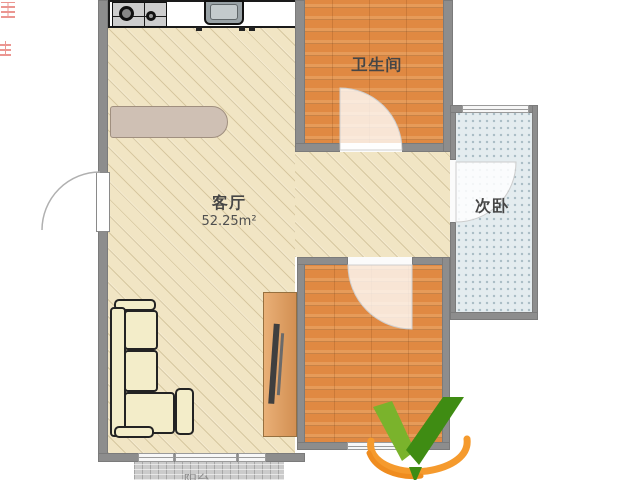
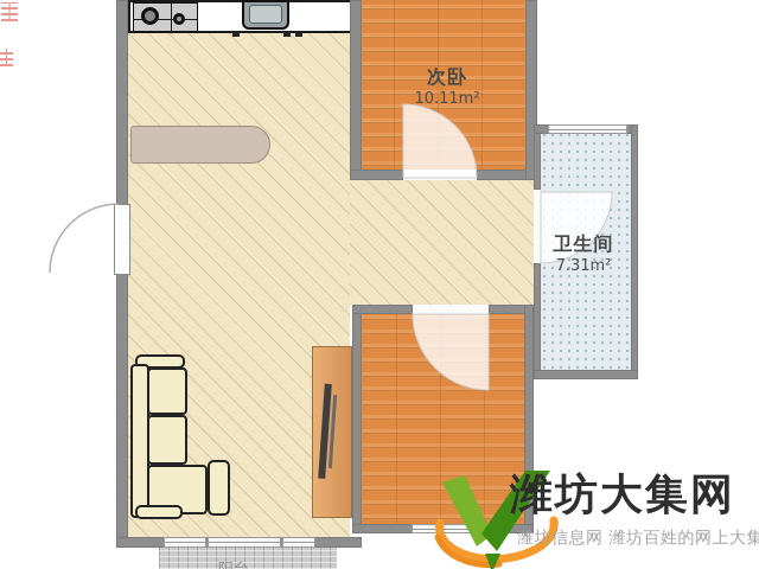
- 客厅
- 52.25m²
- 卫生间
+ 次卧
+ 10.11m²
- 次卧
+ 卫生间
+ 7.31m²
+ 潍坊大集网
+ 潍坊信息网 潍坊百姓的网上大集
